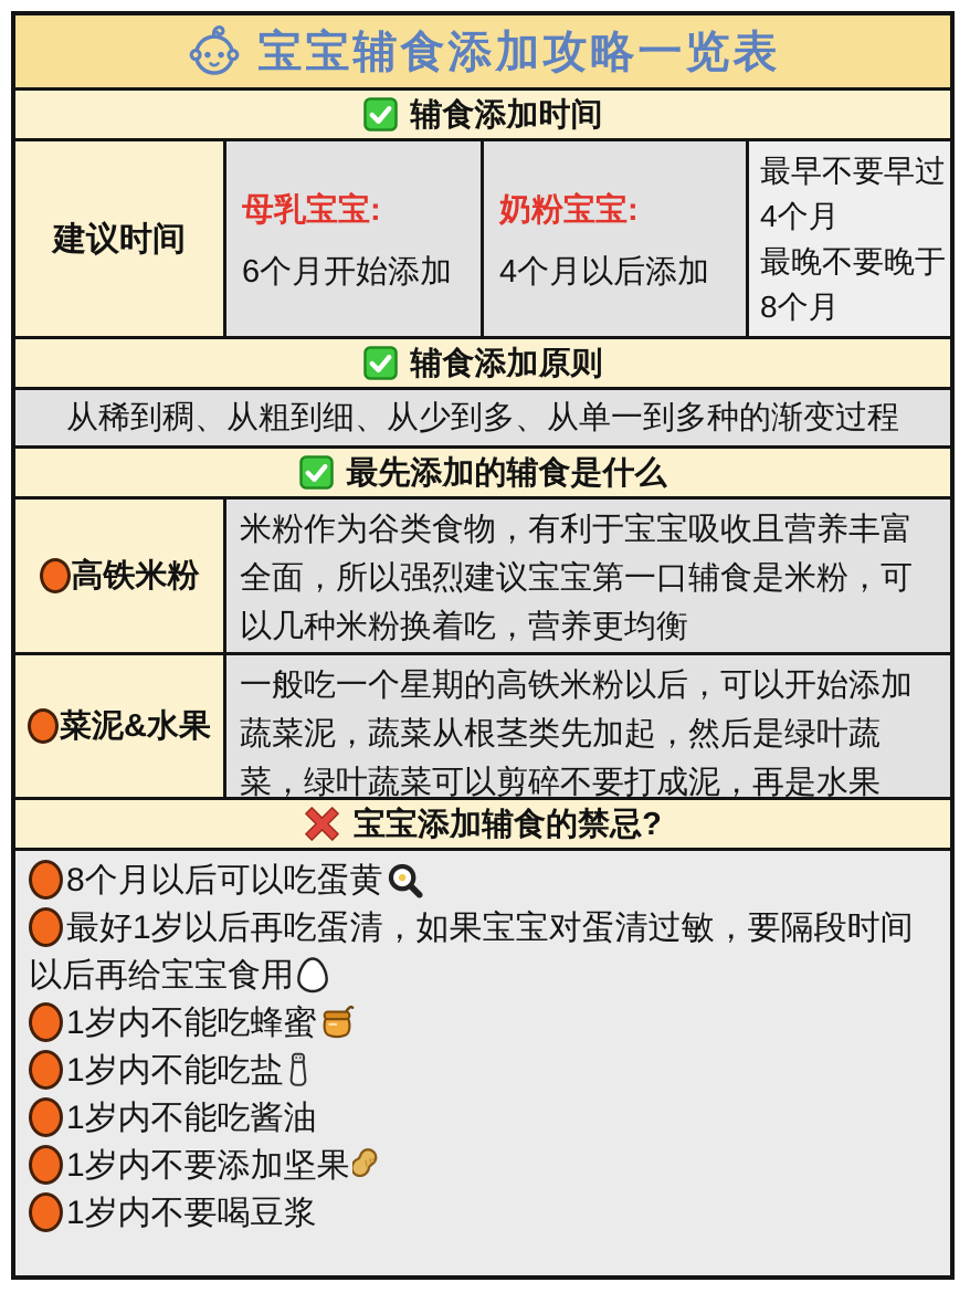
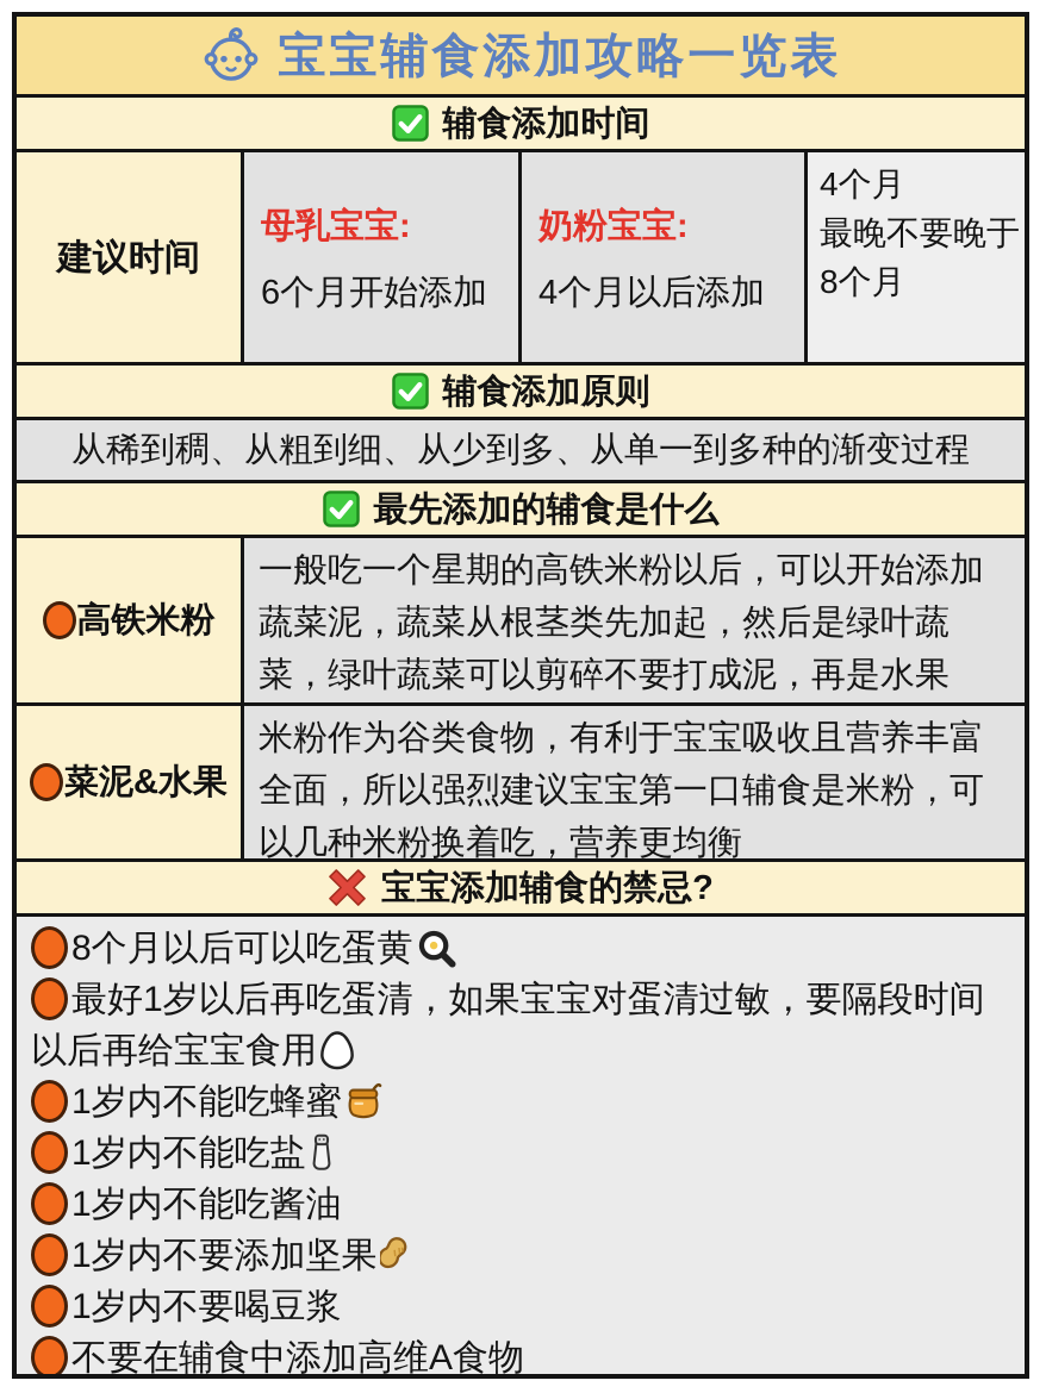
  宝宝辅食添加攻略一览表
  辅食添加时间
  建议时间
  母乳宝宝:
  6个月开始添加
  奶粉宝宝:
  4个月以后添加
- 最早不要早过
  4个月
  最晚不要晚于
  8个月
  辅食添加原则
  从稀到稠、从粗到细、从少到多、从单一到多种的渐变过程
  最先添加的辅食是什么
  高铁米粉
- 米粉作为谷类食物，有利于宝宝吸收且营养丰富全面，所以强烈建议宝宝第一口辅食是米粉，可以几种米粉换着吃，营养更均衡
+ 一般吃一个星期的高铁米粉以后，可以开始添加蔬菜泥，蔬菜从根茎类先加起，然后是绿叶蔬菜，绿叶蔬菜可以剪碎不要打成泥，再是水果
  菜泥&水果
- 一般吃一个星期的高铁米粉以后，可以开始添加蔬菜泥，蔬菜从根茎类先加起，然后是绿叶蔬菜，绿叶蔬菜可以剪碎不要打成泥，再是水果
+ 米粉作为谷类食物，有利于宝宝吸收且营养丰富全面，所以强烈建议宝宝第一口辅食是米粉，可以几种米粉换着吃，营养更均衡
  宝宝添加辅食的禁忌?
  8个月以后可以吃蛋黄
  最好1岁以后再吃蛋清，如果宝宝对蛋清过敏，要隔段时间以后再给宝宝食用
  1岁内不能吃蜂蜜
  1岁内不能吃盐
  1岁内不能吃酱油
  1岁内不要添加坚果
  1岁内不要喝豆浆
+ 不要在辅食中添加高维A食物
